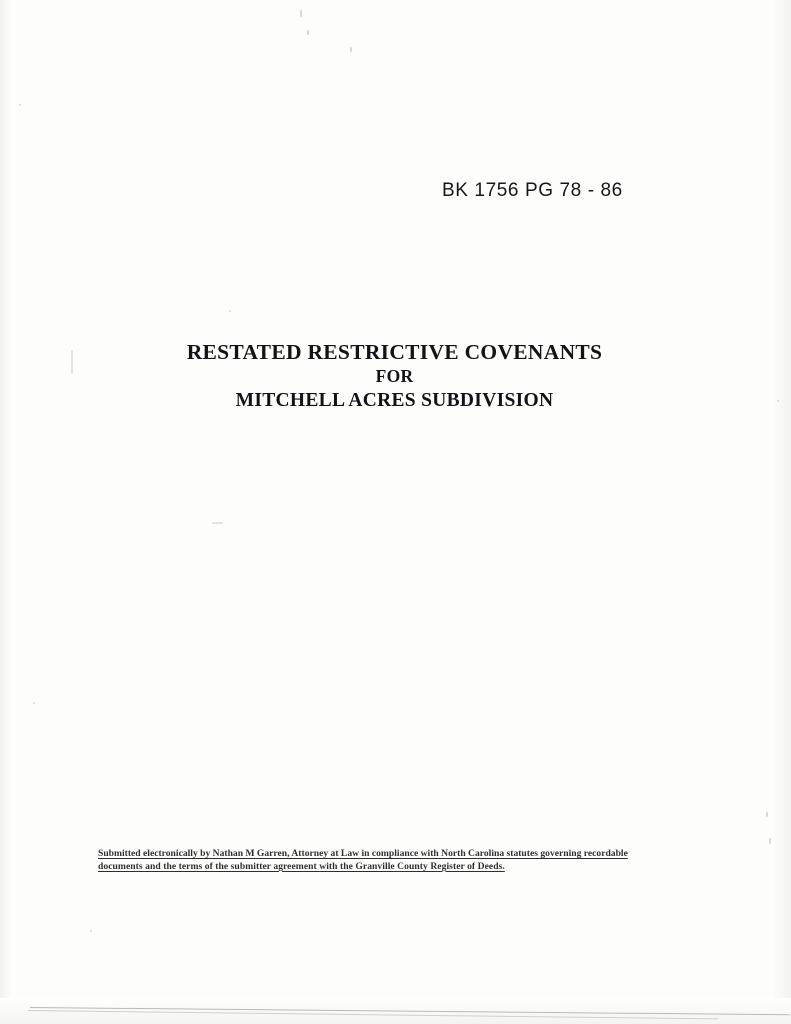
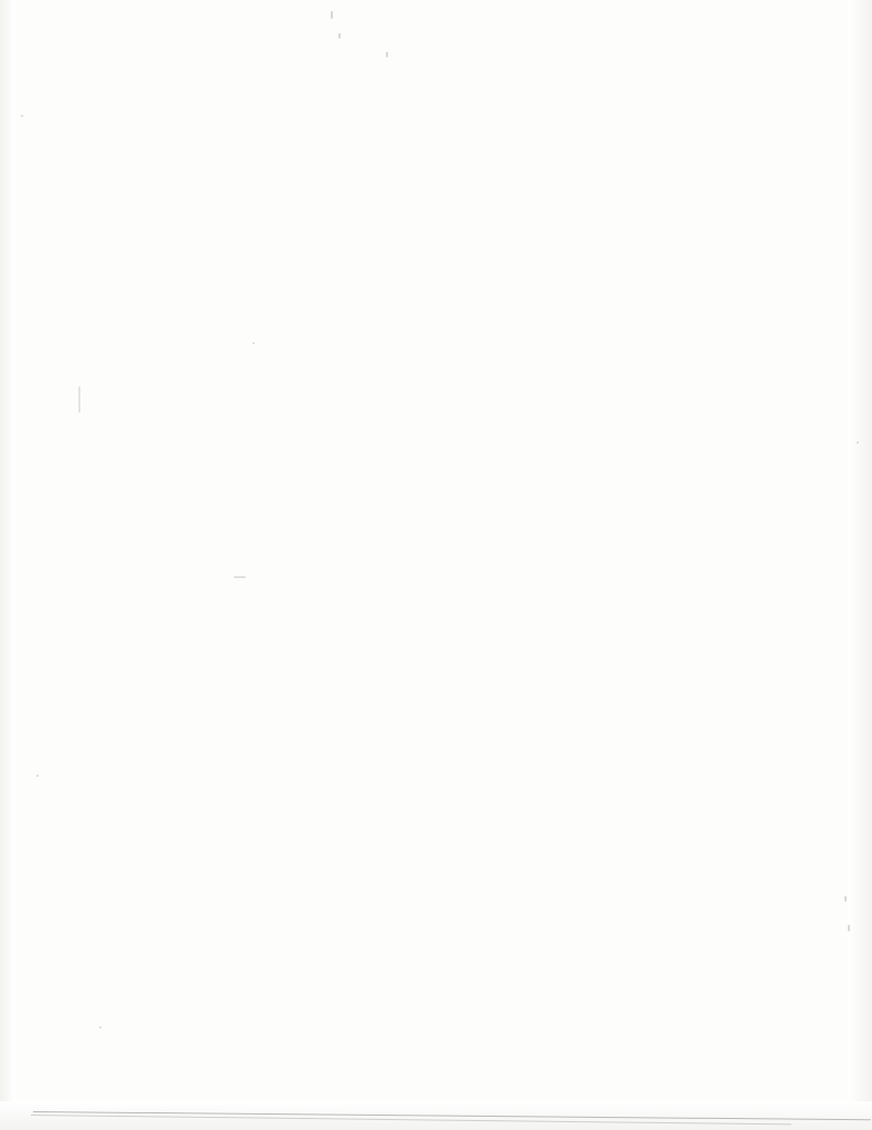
- BK 1756 PG 78 - 86
- RESTATED RESTRICTIVE COVENANTS
- FOR
- MITCHELL ACRES SUBDIVISION
- Submitted electronically by Nathan M Garren, Attorney at Law in compliance with North Carolina statutes governing recordable
- documents and the terms of the submitter agreement with the Granville County Register of Deeds.
